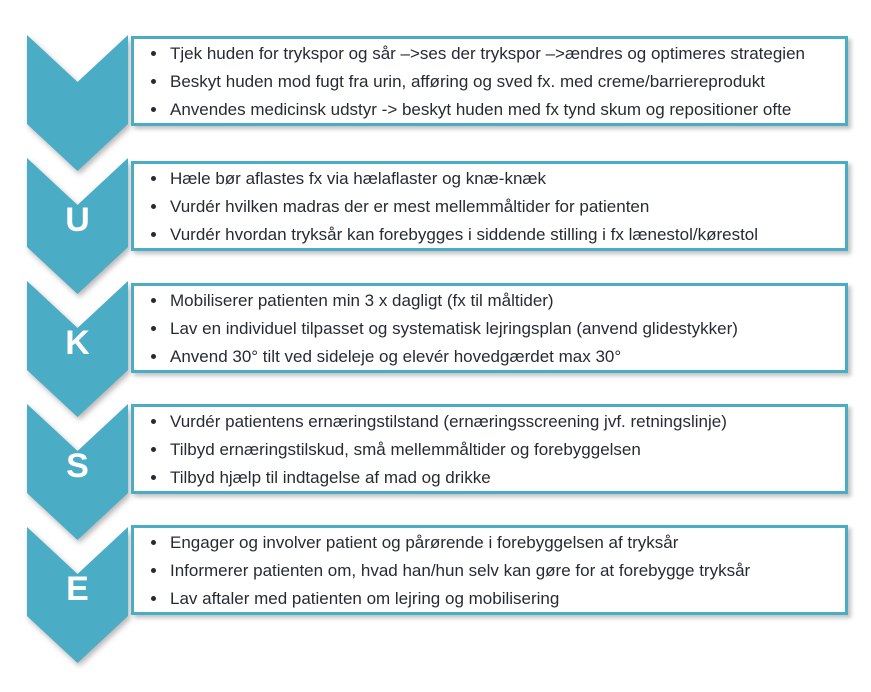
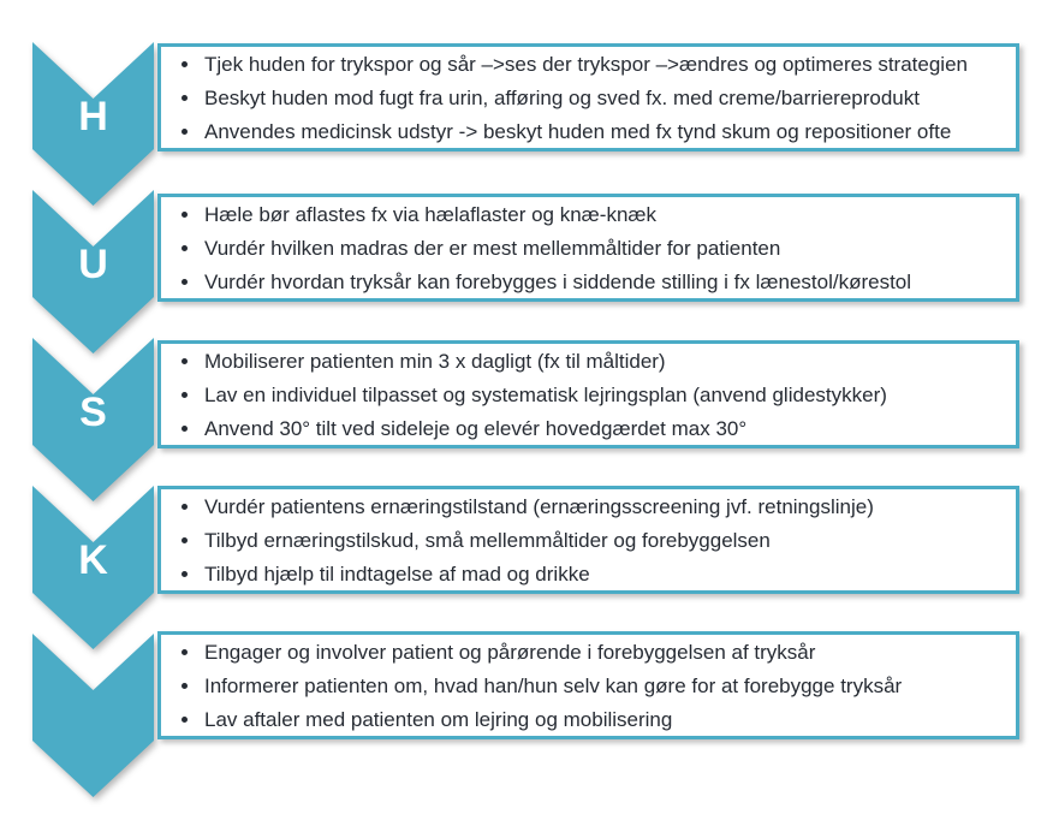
+ H
  Tjek huden for trykspor og sår –>ses der trykspor –>ændres og optimeres strategien
  Beskyt huden mod fugt fra urin, afføring og sved fx. med creme/barriereprodukt
  Anvendes medicinsk udstyr -> beskyt huden med fx tynd skum og repositioner ofte
  U
  Hæle bør aflastes fx via hælaflaster og knæ-knæk
  Vurdér hvilken madras der er mest mellemmåltider for patienten
  Vurdér hvordan tryksår kan forebygges i siddende stilling i fx lænestol/kørestol
- K
+ S
  Mobiliserer patienten min 3 x dagligt (fx til måltider)
  Lav en individuel tilpasset og systematisk lejringsplan (anvend glidestykker)
  Anvend 30° tilt ved sideleje og elevér hovedgærdet max 30°
- S
+ K
  Vurdér patientens ernæringstilstand (ernæringsscreening jvf. retningslinje)
  Tilbyd ernæringstilskud, små mellemmåltider og forebyggelsen
  Tilbyd hjælp til indtagelse af mad og drikke
- E
  Engager og involver patient og pårørende i forebyggelsen af tryksår
  Informerer patienten om, hvad han/hun selv kan gøre for at forebygge tryksår
  Lav aftaler med patienten om lejring og mobilisering
